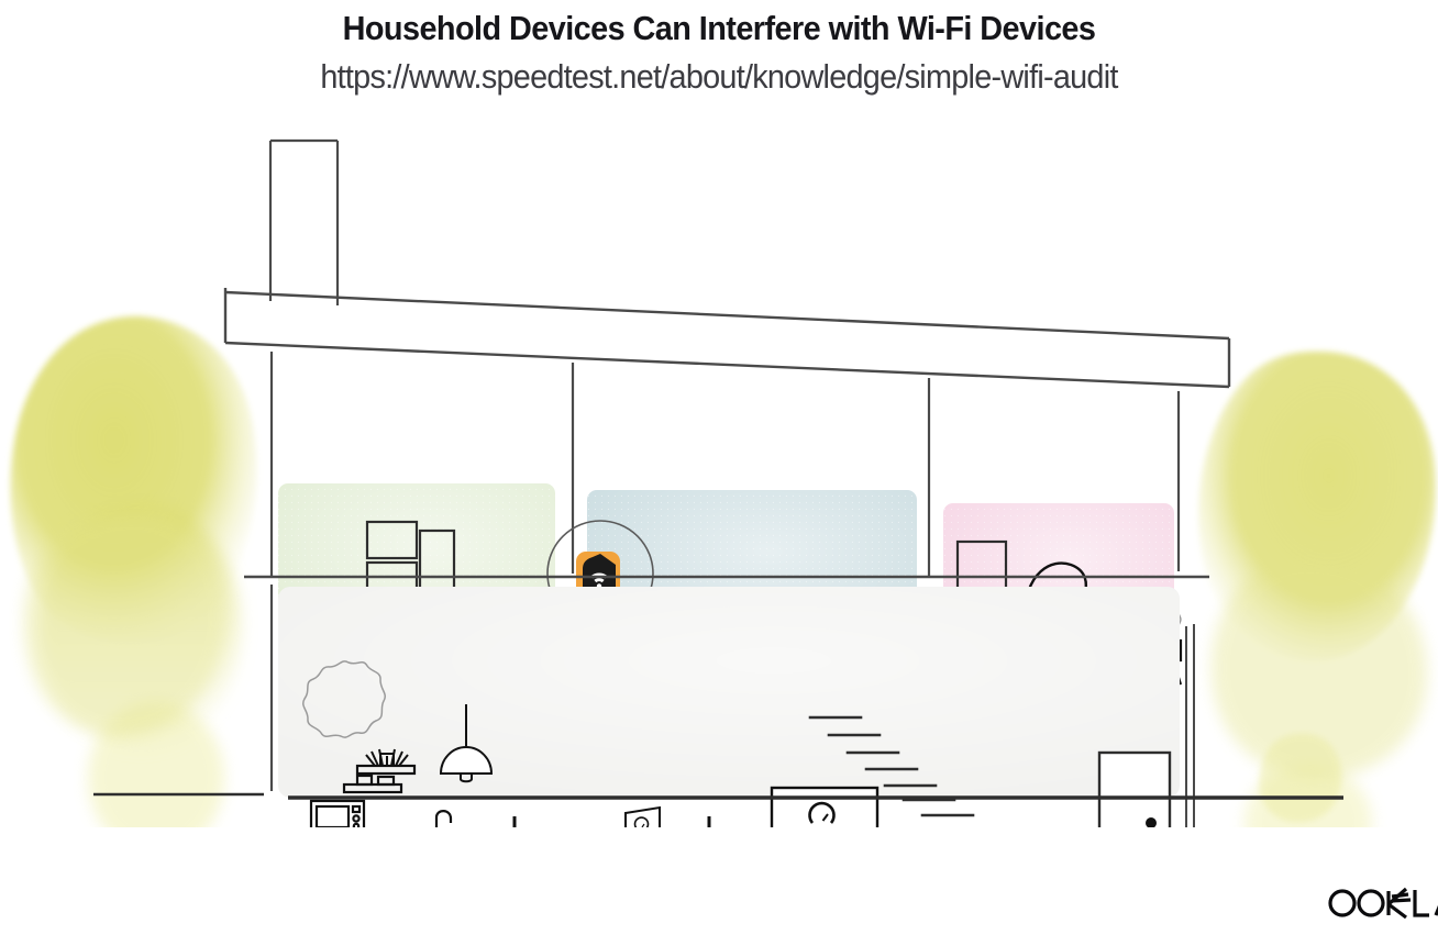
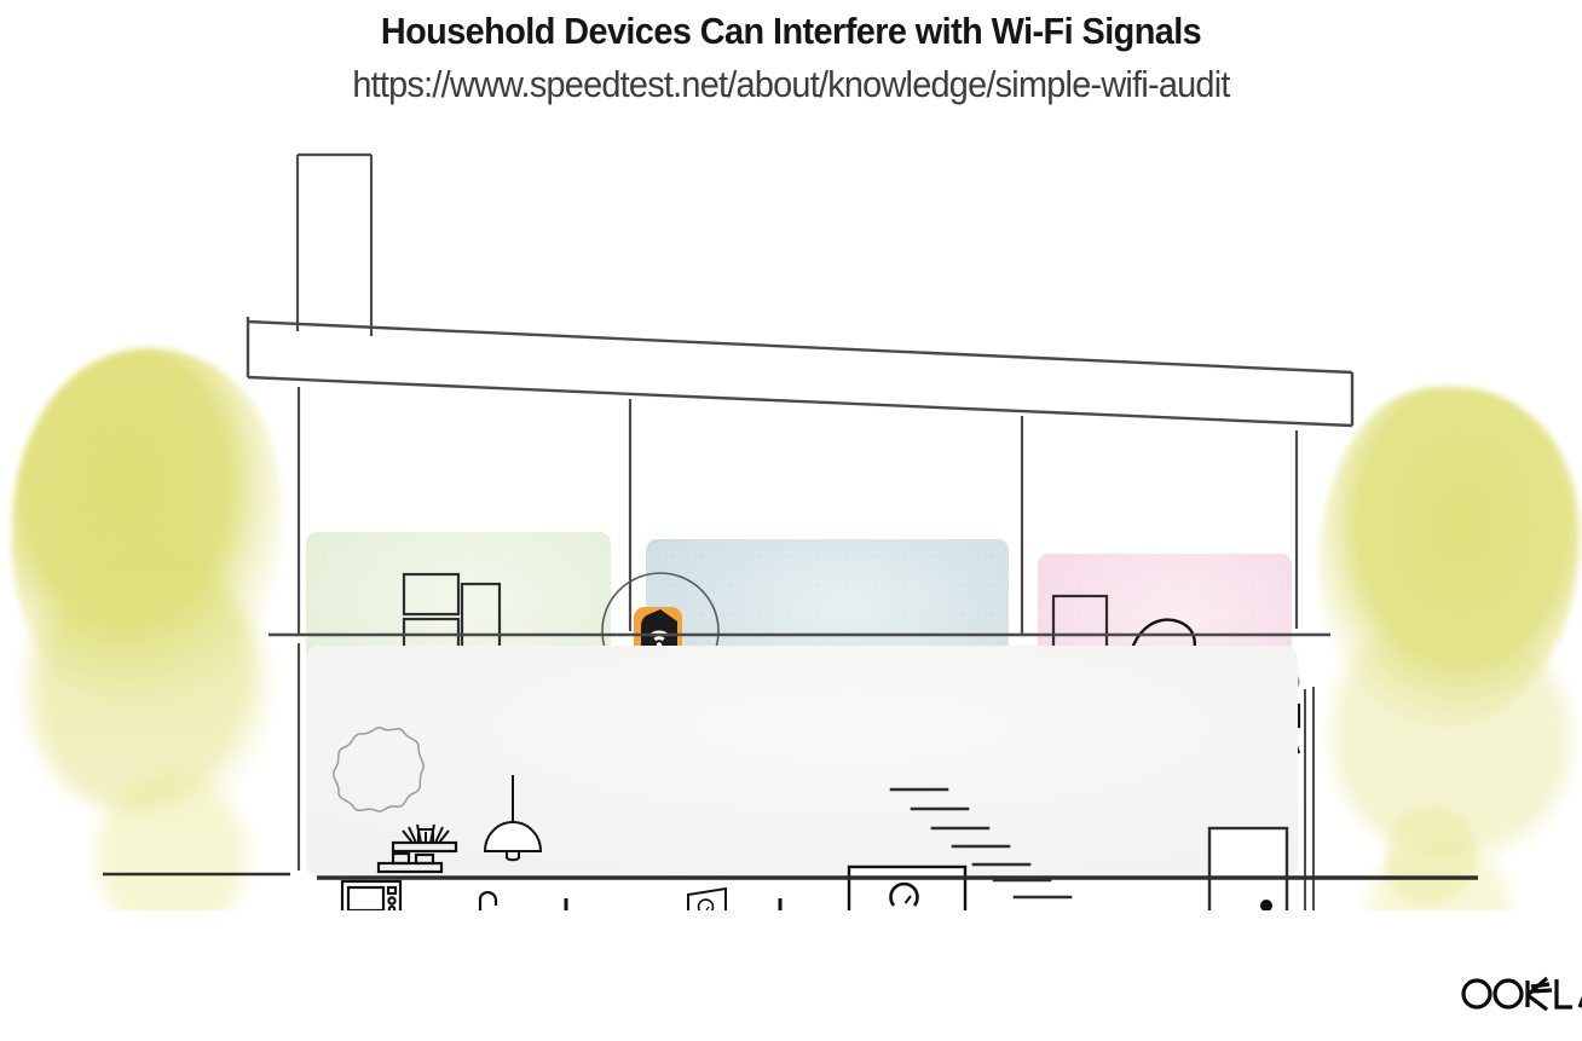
- Household Devices Can Interfere with Wi-Fi Devices
+ Household Devices Can Interfere with Wi-Fi Signals
  https://www.speedtest.net/about/knowledge/simple-wifi-audit
